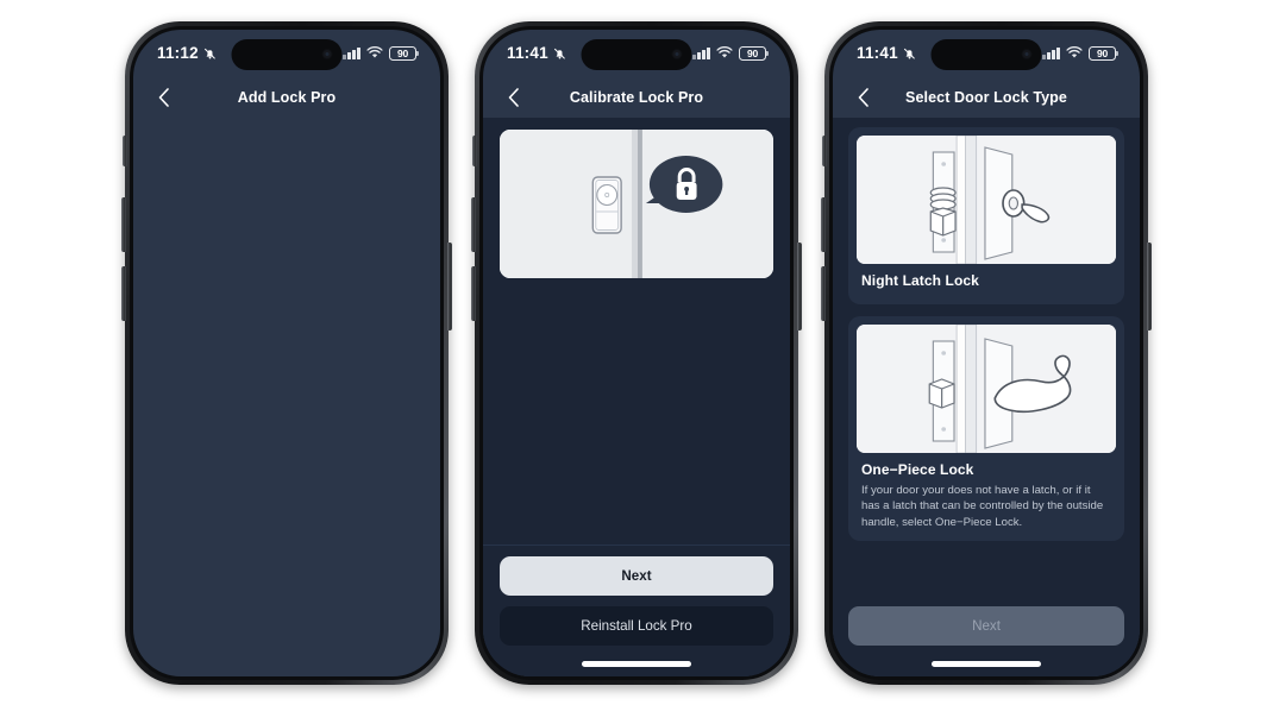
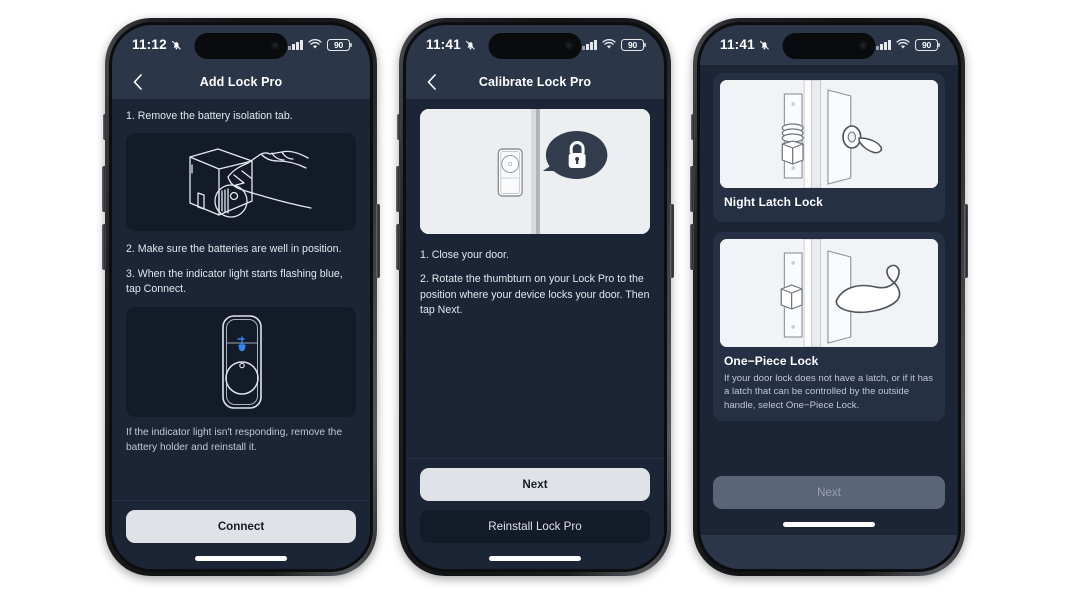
  11:12
  90
  Add Lock Pro
+ 1. Remove the battery isolation tab.
+ 2. Make sure the batteries are well in position.
+ 3. When the indicator light starts flashing blue, tap Connect.
+ If the indicator light isn't responding, remove the battery holder and reinstall it.
+ Connect
  11:41
  90
  Calibrate Lock Pro
+ 1. Close your door.
+ 2. Rotate the thumbturn on your Lock Pro to the position where your device locks your door. Then tap Next.
  Next
  Reinstall Lock Pro
  11:41
  90
- Select Door Lock Type
  Night Latch Lock
  One−Piece Lock
- If your door your does not have a latch, or if it has a latch that can be controlled by the outside handle, select One−Piece Lock.
+ If your door lock does not have a latch, or if it has a latch that can be controlled by the outside handle, select One−Piece Lock.
  Next
